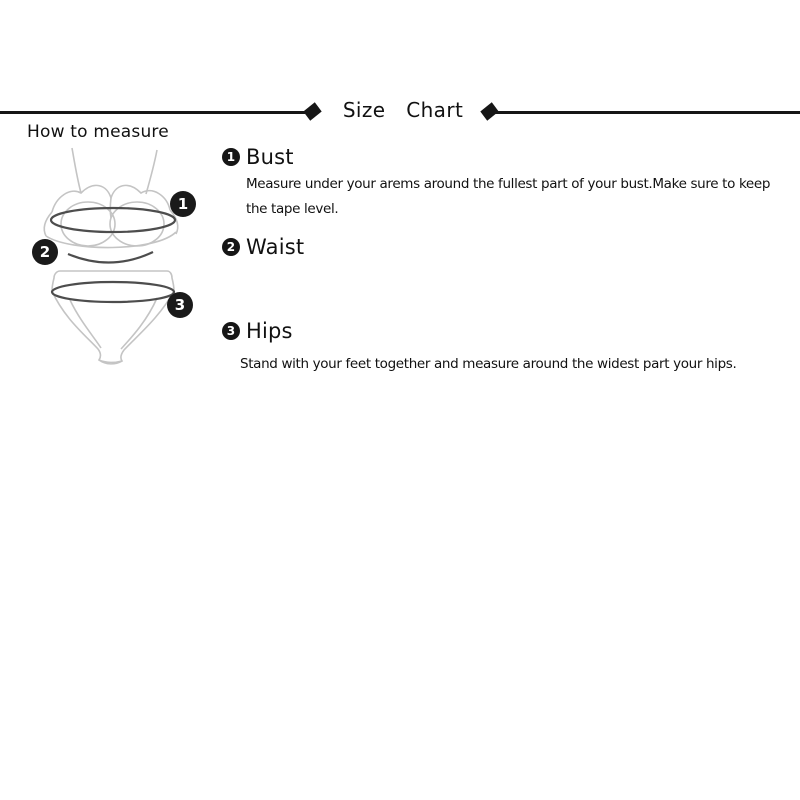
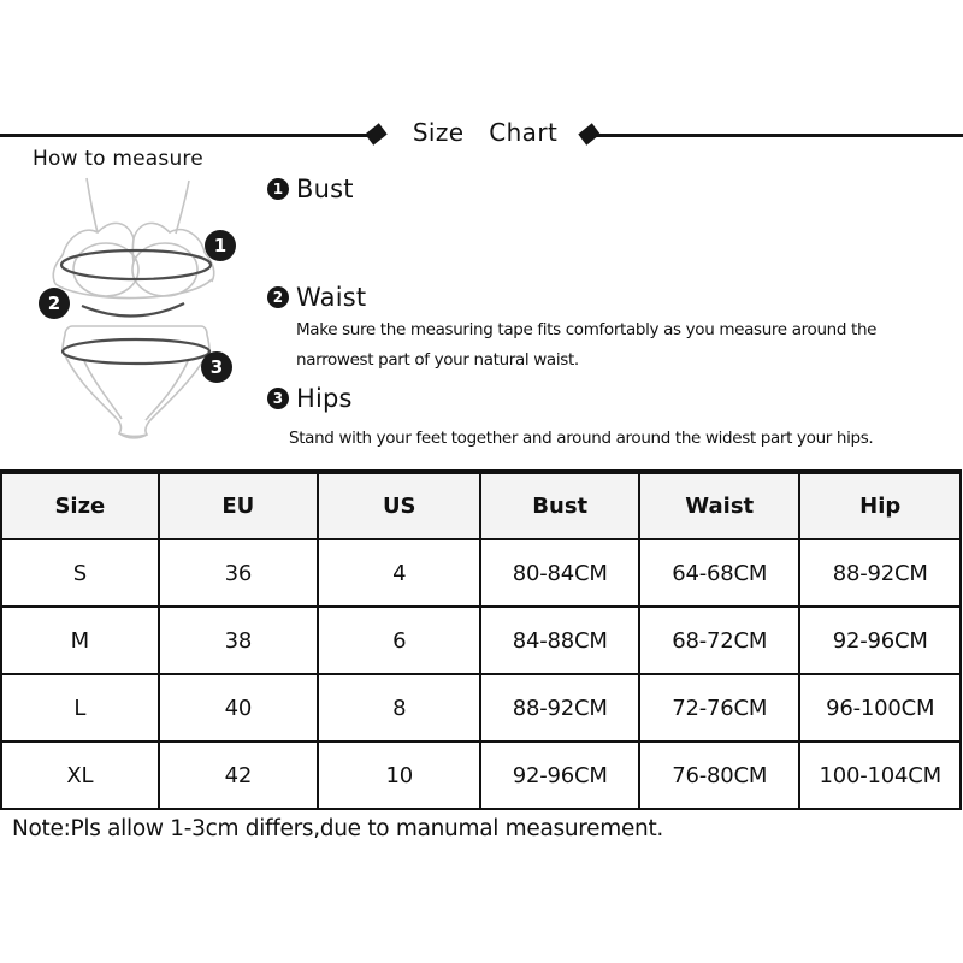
  Size Chart
  How to measure
  1
  2
  3
  1
  Bust
- Measure under your arems around the fullest part of your bust.Make sure to keep the tape level.
  2
  Waist
+ Make sure the measuring tape fits comfortably as you measure around the narrowest part of your natural waist.
  3
  Hips
- Stand with your feet together and measure around the widest part your hips.
+ Stand with your feet together and around around the widest part your hips.
+ Size	EU	US	Bust	Waist	Hip
+ S	36	4	80-84CM	64-68CM	88-92CM
+ M	38	6	84-88CM	68-72CM	92-96CM
+ L	40	8	88-92CM	72-76CM	96-100CM
+ XL	42	10	92-96CM	76-80CM	100-104CM
+ Note:Pls allow 1-3cm differs,due to manumal measurement.
